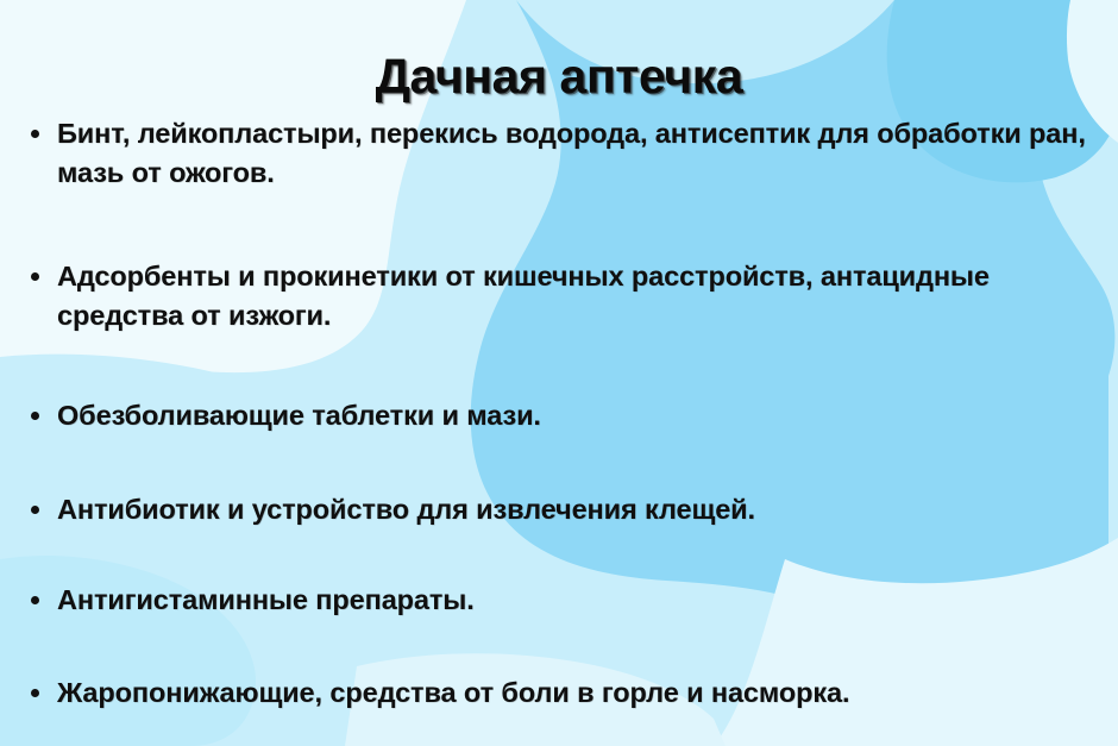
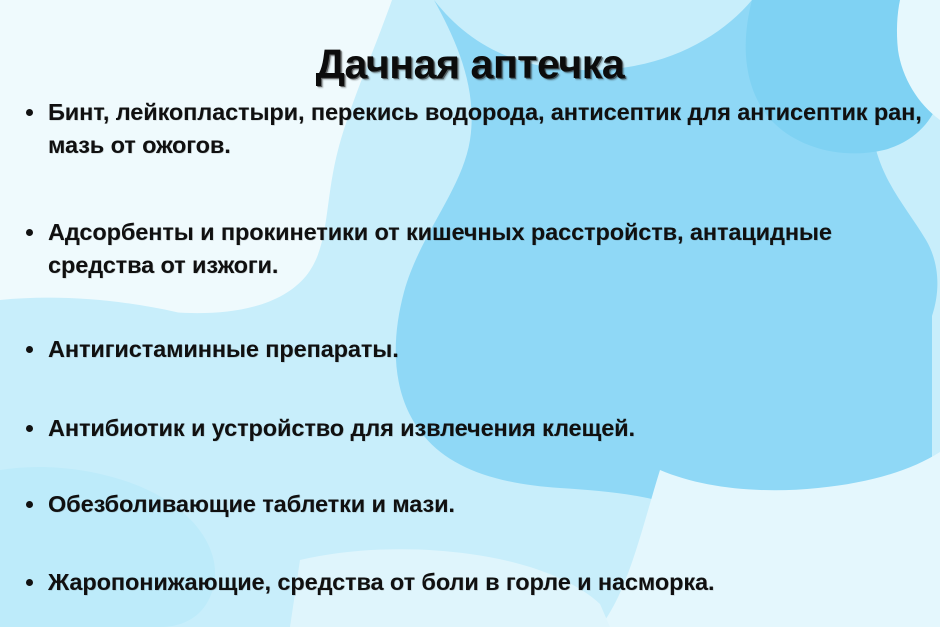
  Дачная аптечка
- Бинт, лейкопластыри, перекись водорода, антисептик для обработки ран, мазь от ожогов.
+ Бинт, лейкопластыри, перекись водорода, антисептик для антисептик ран, мазь от ожогов.
  Адсорбенты и прокинетики от кишечных расстройств, антацидные средства от изжоги.
- Обезболивающие таблетки и мази.
+ Антигистаминные препараты.
  Антибиотик и устройство для извлечения клещей.
- Антигистаминные препараты.
+ Обезболивающие таблетки и мази.
  Жаропонижающие, средства от боли в горле и насморка.
